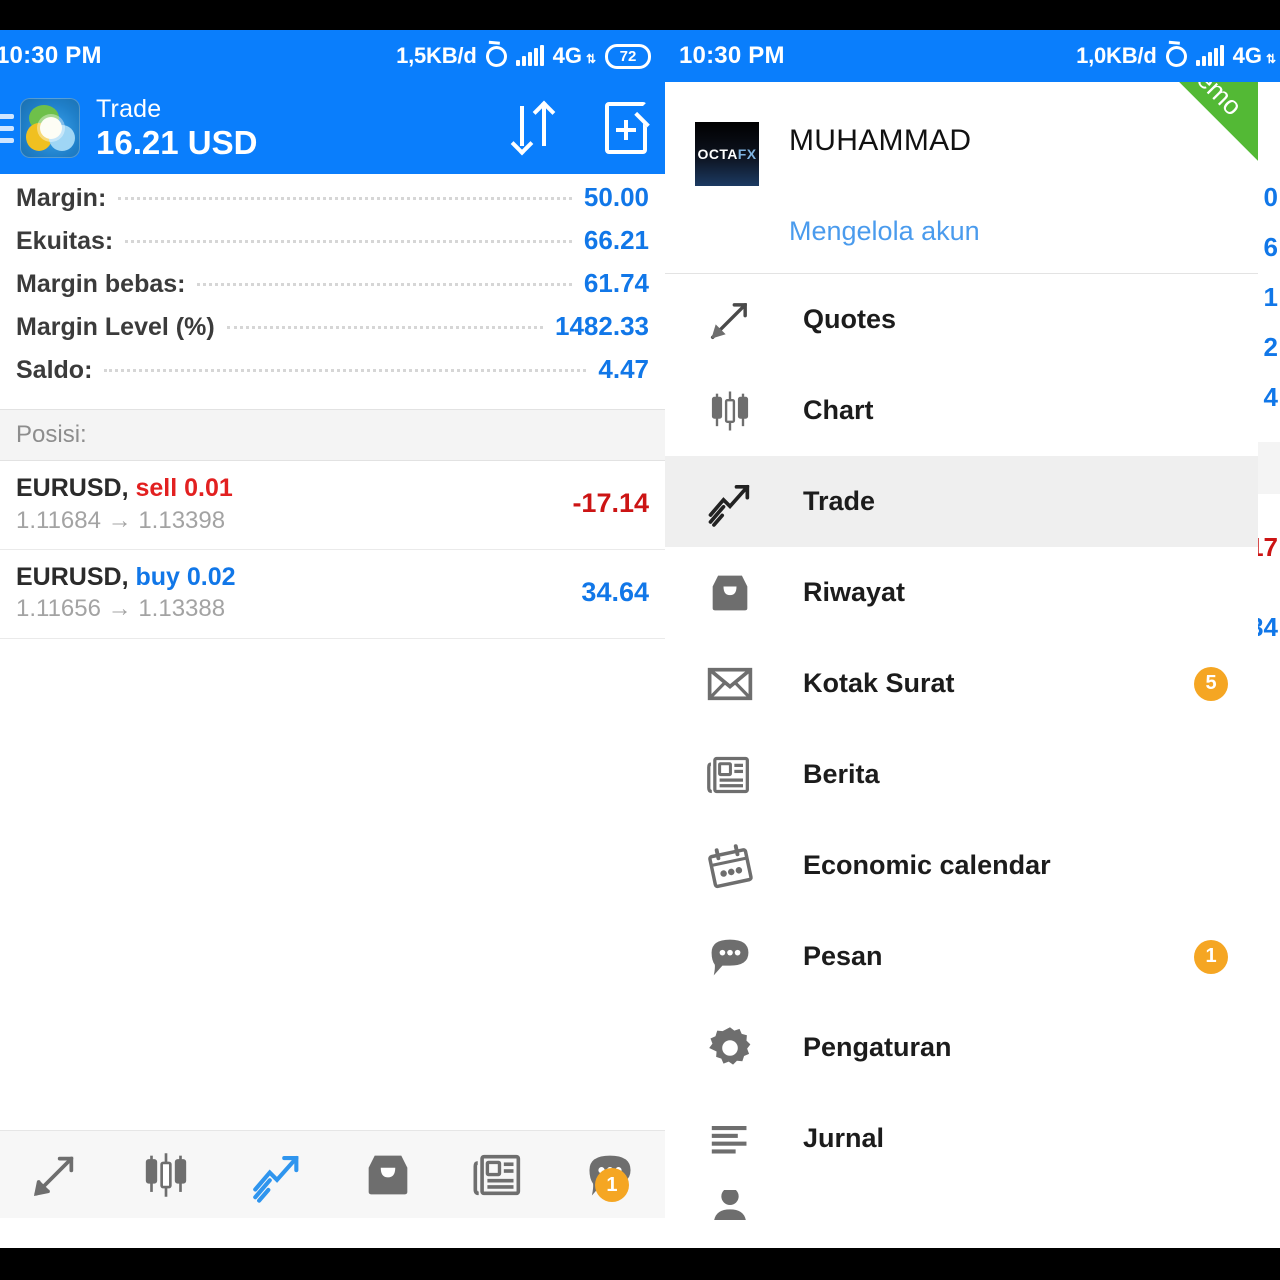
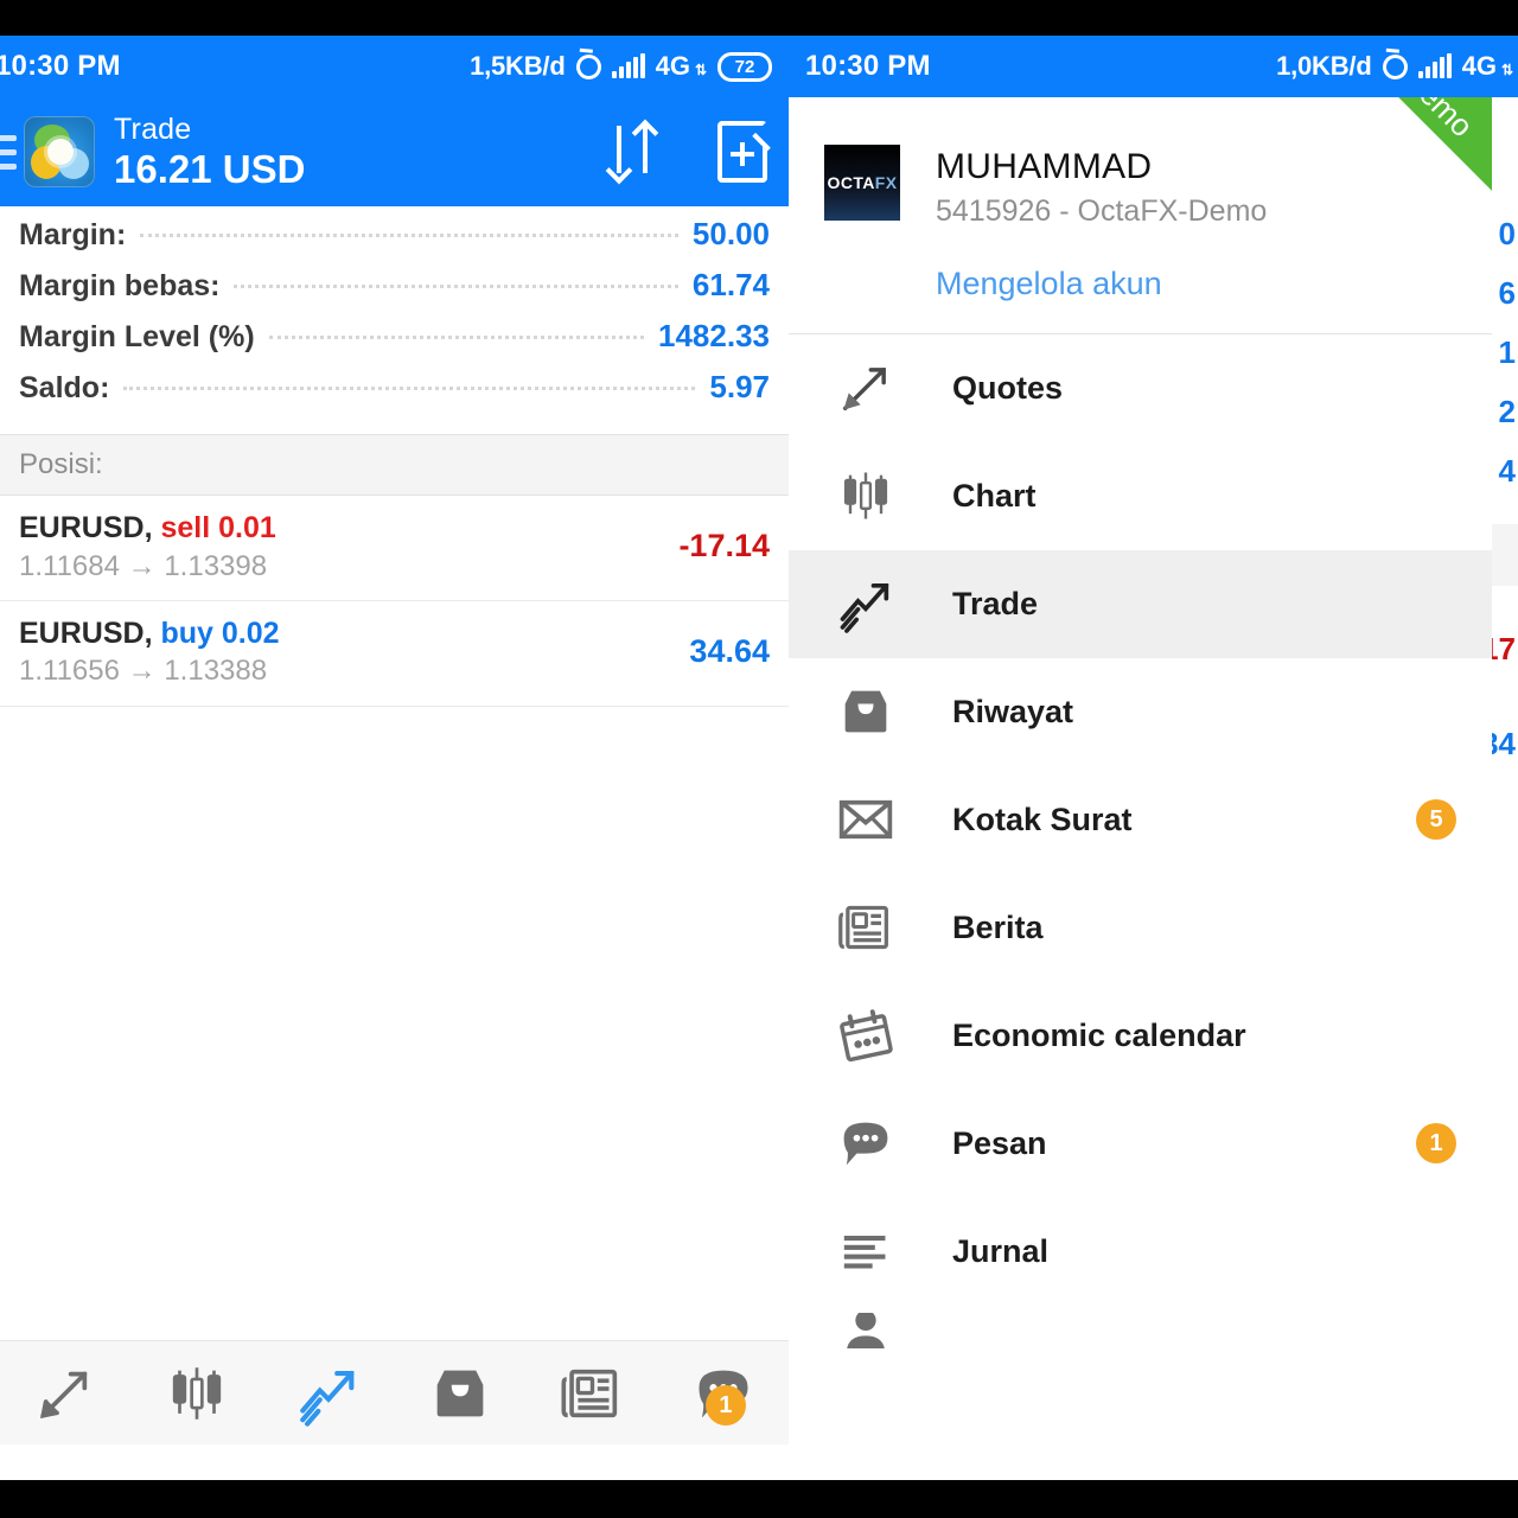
  10:30 PM
  1,5KB/d
  4G
  ⇅
  72
  Trade
  16.21 USD
  Margin:
  50.00
- Ekuitas:
- 66.21
  Margin bebas:
  61.74
  Margin Level (%)
  1482.33
  Saldo:
- 4.47
+ 5.97
  Posisi:
  EURUSD, sell 0.01
  1.11684 → 1.13398
  -17.14
  EURUSD, buy 0.02
  1.11656 → 1.13388
  34.64
  1
  10:30 PM
  1,0KB/d
  4G
  ⇅
  0
  6
  1
  2
  4
  OCTAFX
  MUHAMMAD
+ 5415926 - OctaFX-Demo
  Mengelola akun
  Quotes
  Chart
  Trade
  Riwayat
  Kotak Surat
  5
  Berita
  Economic calendar
  Pesan
  1
- Pengaturan
  Jurnal
